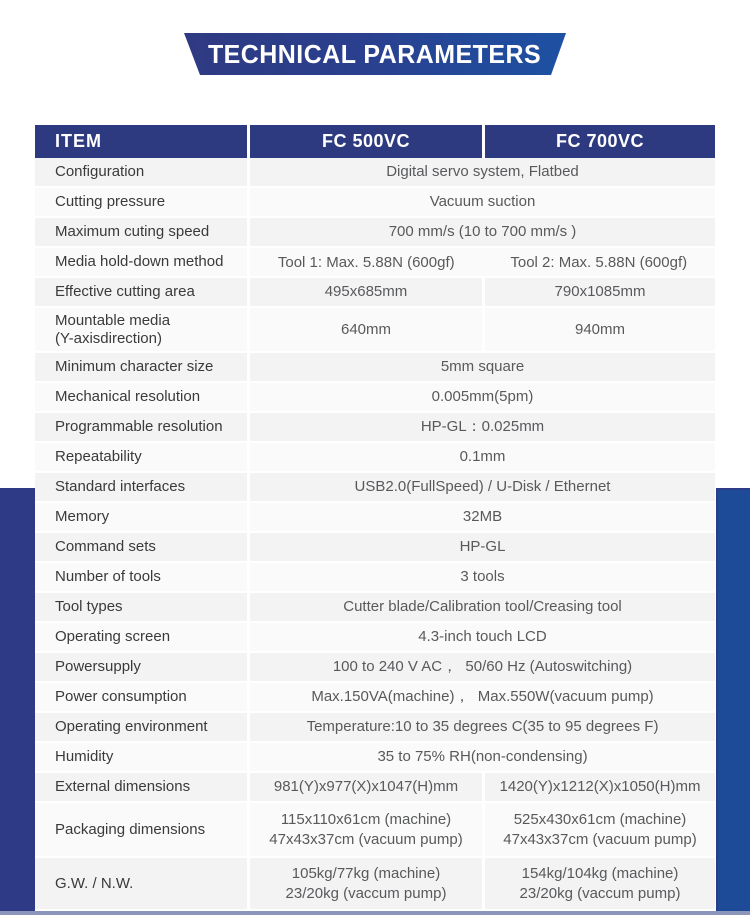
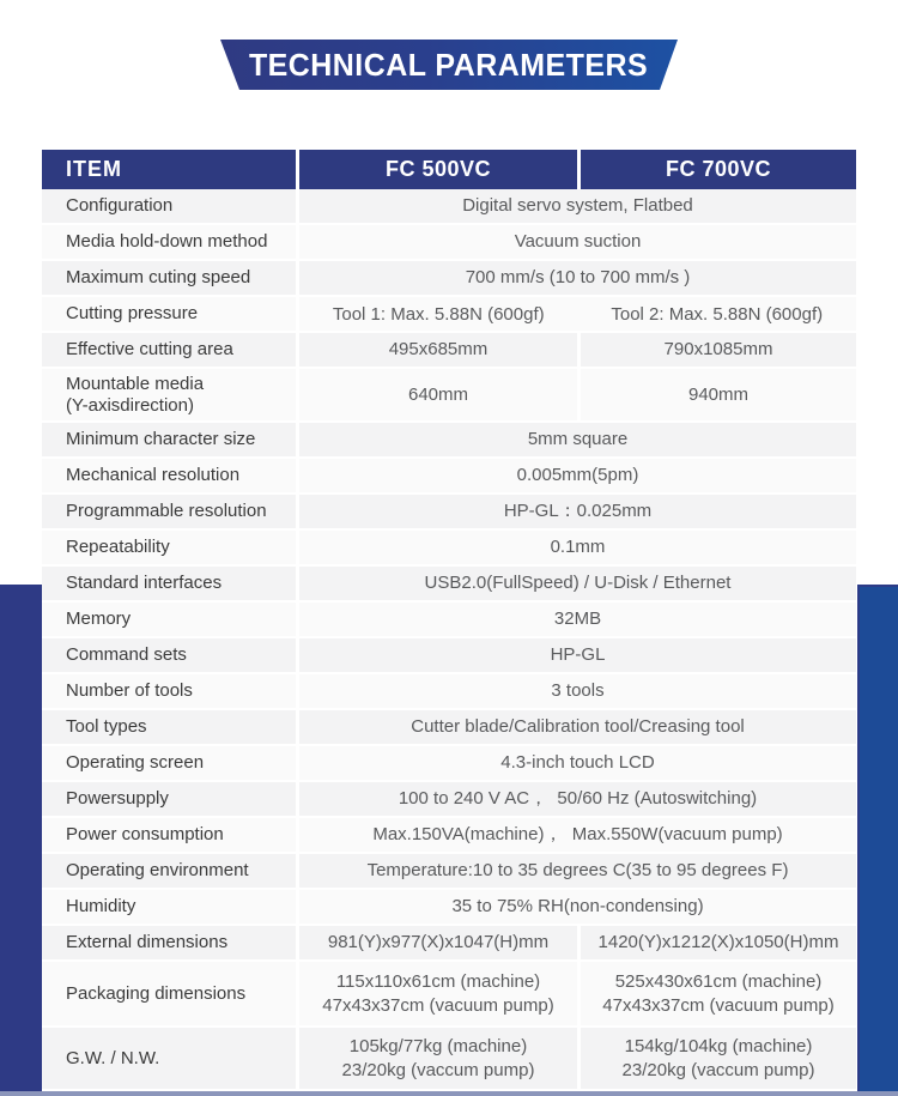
  TECHNICAL PARAMETERS
  ITEM
  FC 500VC
  FC 700VC
  Configuration
  Digital servo system, Flatbed
- Cutting pressure
+ Media hold-down method
  Vacuum suction
  Maximum cuting speed
  700 mm/s (10 to 700 mm/s )
- Media hold-down method
+ Cutting pressure
  Tool 1: Max. 5.88N (600gf)
  Tool 2: Max. 5.88N (600gf)
  Effective cutting area
  495x685mm
  790x1085mm
  Mountable media
  (Y-axisdirection)
  640mm
  940mm
  Minimum character size
  5mm square
  Mechanical resolution
  0.005mm(5pm)
  Programmable resolution
  HP-GL：0.025mm
  Repeatability
  0.1mm
  Standard interfaces
  USB2.0(FullSpeed) / U-Disk / Ethernet
  Memory
  32MB
  Command sets
  HP-GL
  Number of tools
  3 tools
  Tool types
  Cutter blade/Calibration tool/Creasing tool
  Operating screen
  4.3-inch touch LCD
  Powersupply
  100 to 240 V AC， 50/60 Hz (Autoswitching)
  Power consumption
  Max.150VA(machine)， Max.550W(vacuum pump)
  Operating environment
  Temperature:10 to 35 degrees C(35 to 95 degrees F)
  Humidity
  35 to 75% RH(non-condensing)
  External dimensions
  981(Y)x977(X)x1047(H)mm
  1420(Y)x1212(X)x1050(H)mm
  Packaging dimensions
  115x110x61cm (machine)
  47x43x37cm (vacuum pump)
  525x430x61cm (machine)
  47x43x37cm (vacuum pump)
  G.W. / N.W.
  105kg/77kg (machine)
  23/20kg (vaccum pump)
  154kg/104kg (machine)
  23/20kg (vaccum pump)
